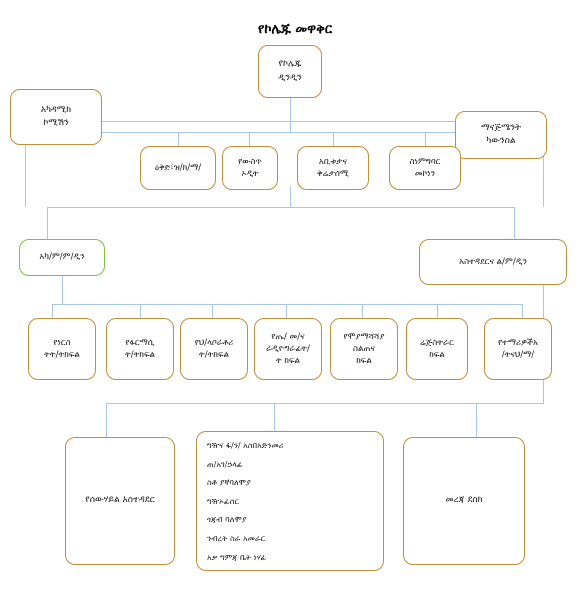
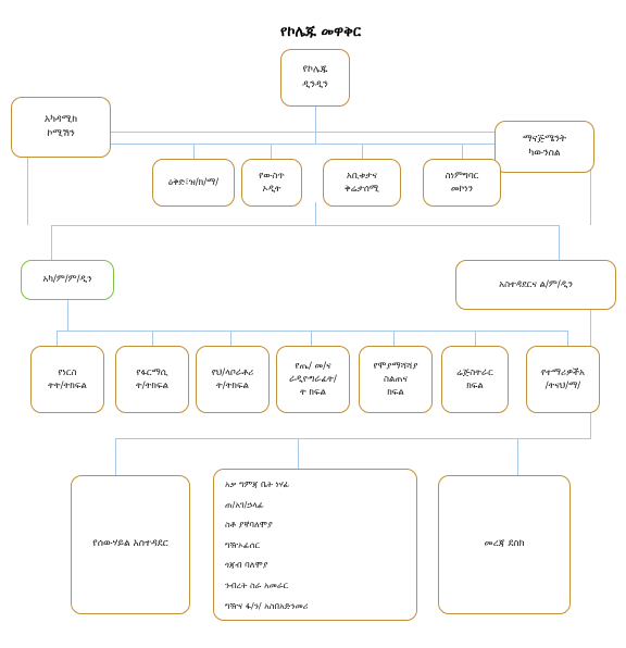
  የኮሌጁ መዋቅር
  የኮሌጁ
  ዲንዲን
  አካዳሚክ
  ኮሚሽን
  ማናጅሜንት
  ካውንስል
  ዕቅድ፣ዝ/ክ/ማ/
  የውስጥ
  ኦዲት
  አቢቱታና
  ቅሬታሰሚ
  ስነምግባር
  መኮነን
  አካ/ም/ም/ዲን
  አስተዳደርና ል/ም/ዲን
  የነርስ
  ትት/ትክፍል
  የፋርማሲ
  ት/ትክፍል
  የህ/ላቦራቶሪ
  ት/ትክፍል
  የጤ/ መ/ና
  ራዲዮግራፊት/
  ት ክፍል
  የሞያማሻሻያ
  ስልጠና
  ክፍል
  ሬጅስትራር
  ክፍል
  የተማሪዎችአ
  /ትናህ/ማ/
  የሰውሃይል አስተዳደር
- ግዥና ፋ/ን/ አስበአድንመሪ
+ አቃ ግምጃ ቤት ነሃፊ
  ጠ/አገ/ኃላፊ
  ስቶ ያኛባለሞያ
  ግዥኦፊሰር
  ጎጃብ ባለሞያ
  ንብረት ስራ አመራር
- አቃ ግምጃ ቤት ነሃፊ
+ ግዥና ፋ/ን/ አስበአድንመሪ
  መረጃ ደስክ
